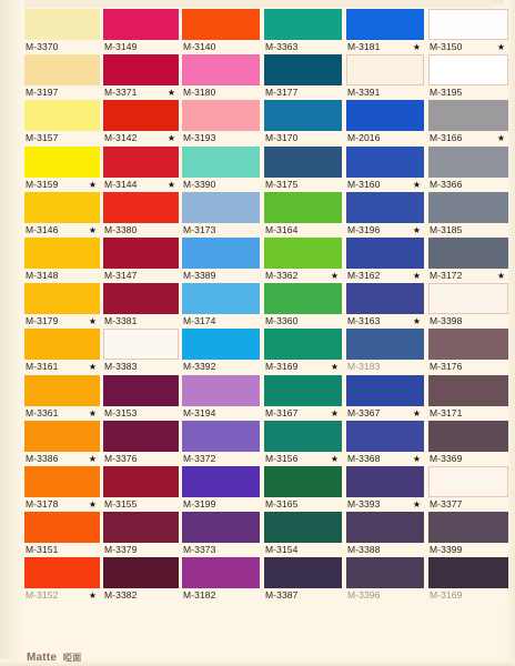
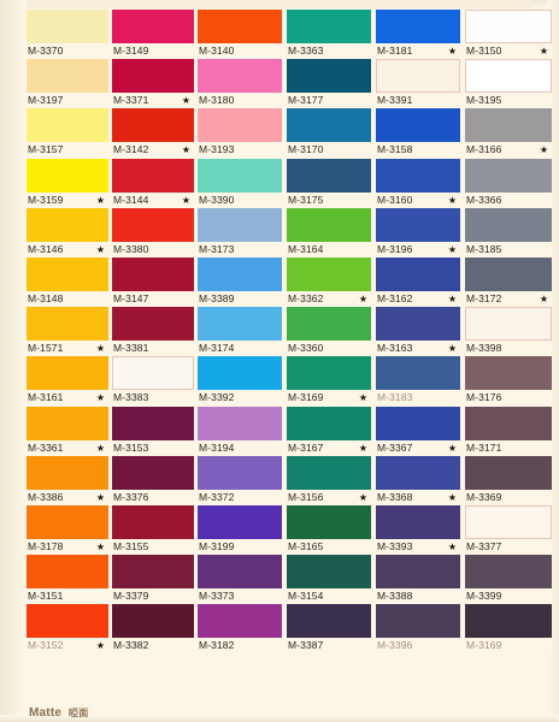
  M-3370
  M-3149
  M-3140
  M-3363
  M-3181
  ★
  M-3150
  ★
  M-3197
  M-3371
  ★
  M-3180
  M-3177
  M-3391
  M-3195
  M-3157
  M-3142
  ★
  M-3193
  M-3170
- M-2016
+ M-3158
  M-3166
  ★
  M-3159
  ★
  M-3144
  ★
  M-3390
  M-3175
  M-3160
  ★
  M-3366
  M-3146
  ★
  M-3380
  M-3173
  M-3164
  M-3196
  ★
  M-3185
  M-3148
  M-3147
  M-3389
  M-3362
  ★
  M-3162
  ★
  M-3172
  ★
- M-3179
+ M-1571
  ★
  M-3381
  M-3174
  M-3360
  M-3163
  ★
  M-3398
  M-3161
  ★
  M-3383
  M-3392
  M-3169
  ★
  M-3183
  M-3176
  M-3361
  ★
  M-3153
  M-3194
  M-3167
  ★
  M-3367
  ★
  M-3171
  M-3386
  ★
  M-3376
  M-3372
  M-3156
  ★
  M-3368
  ★
  M-3369
  M-3178
  ★
  M-3155
  M-3199
  M-3165
  M-3393
  ★
  M-3377
  M-3151
  M-3379
  M-3373
  M-3154
  M-3388
  M-3399
  M-3152
  ★
  M-3382
  M-3182
  M-3387
  M-3396
  M-3169
  Matte 啞面
